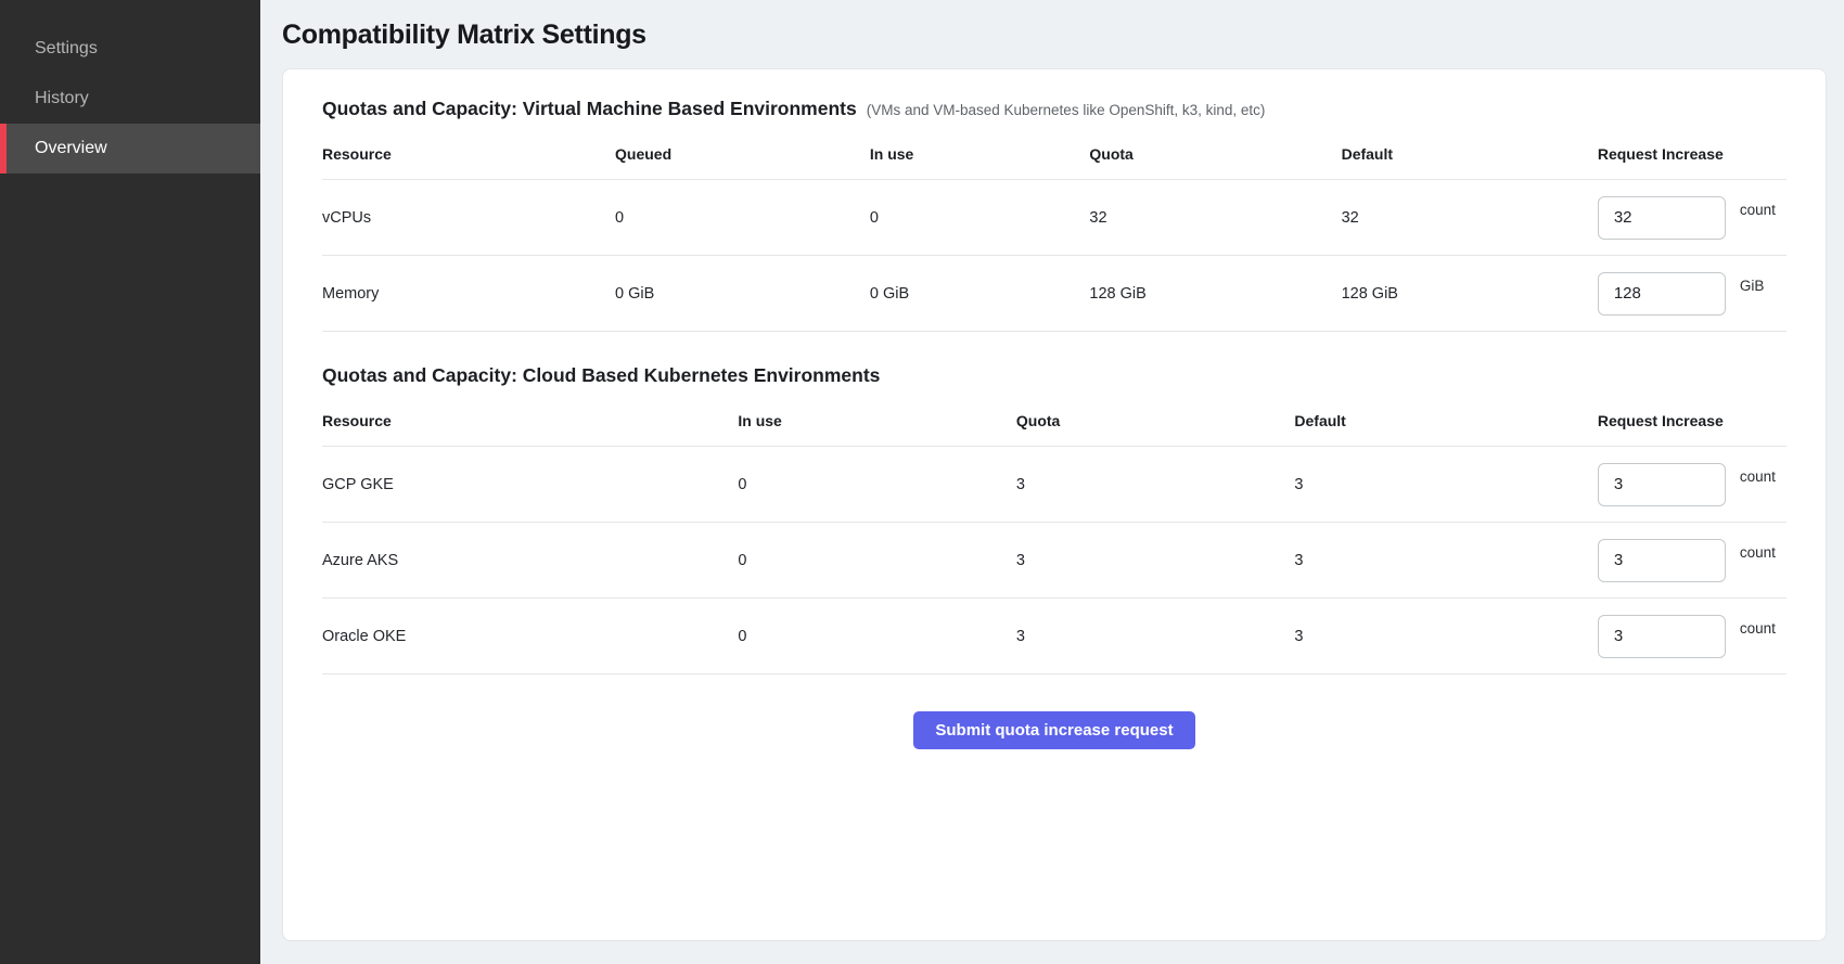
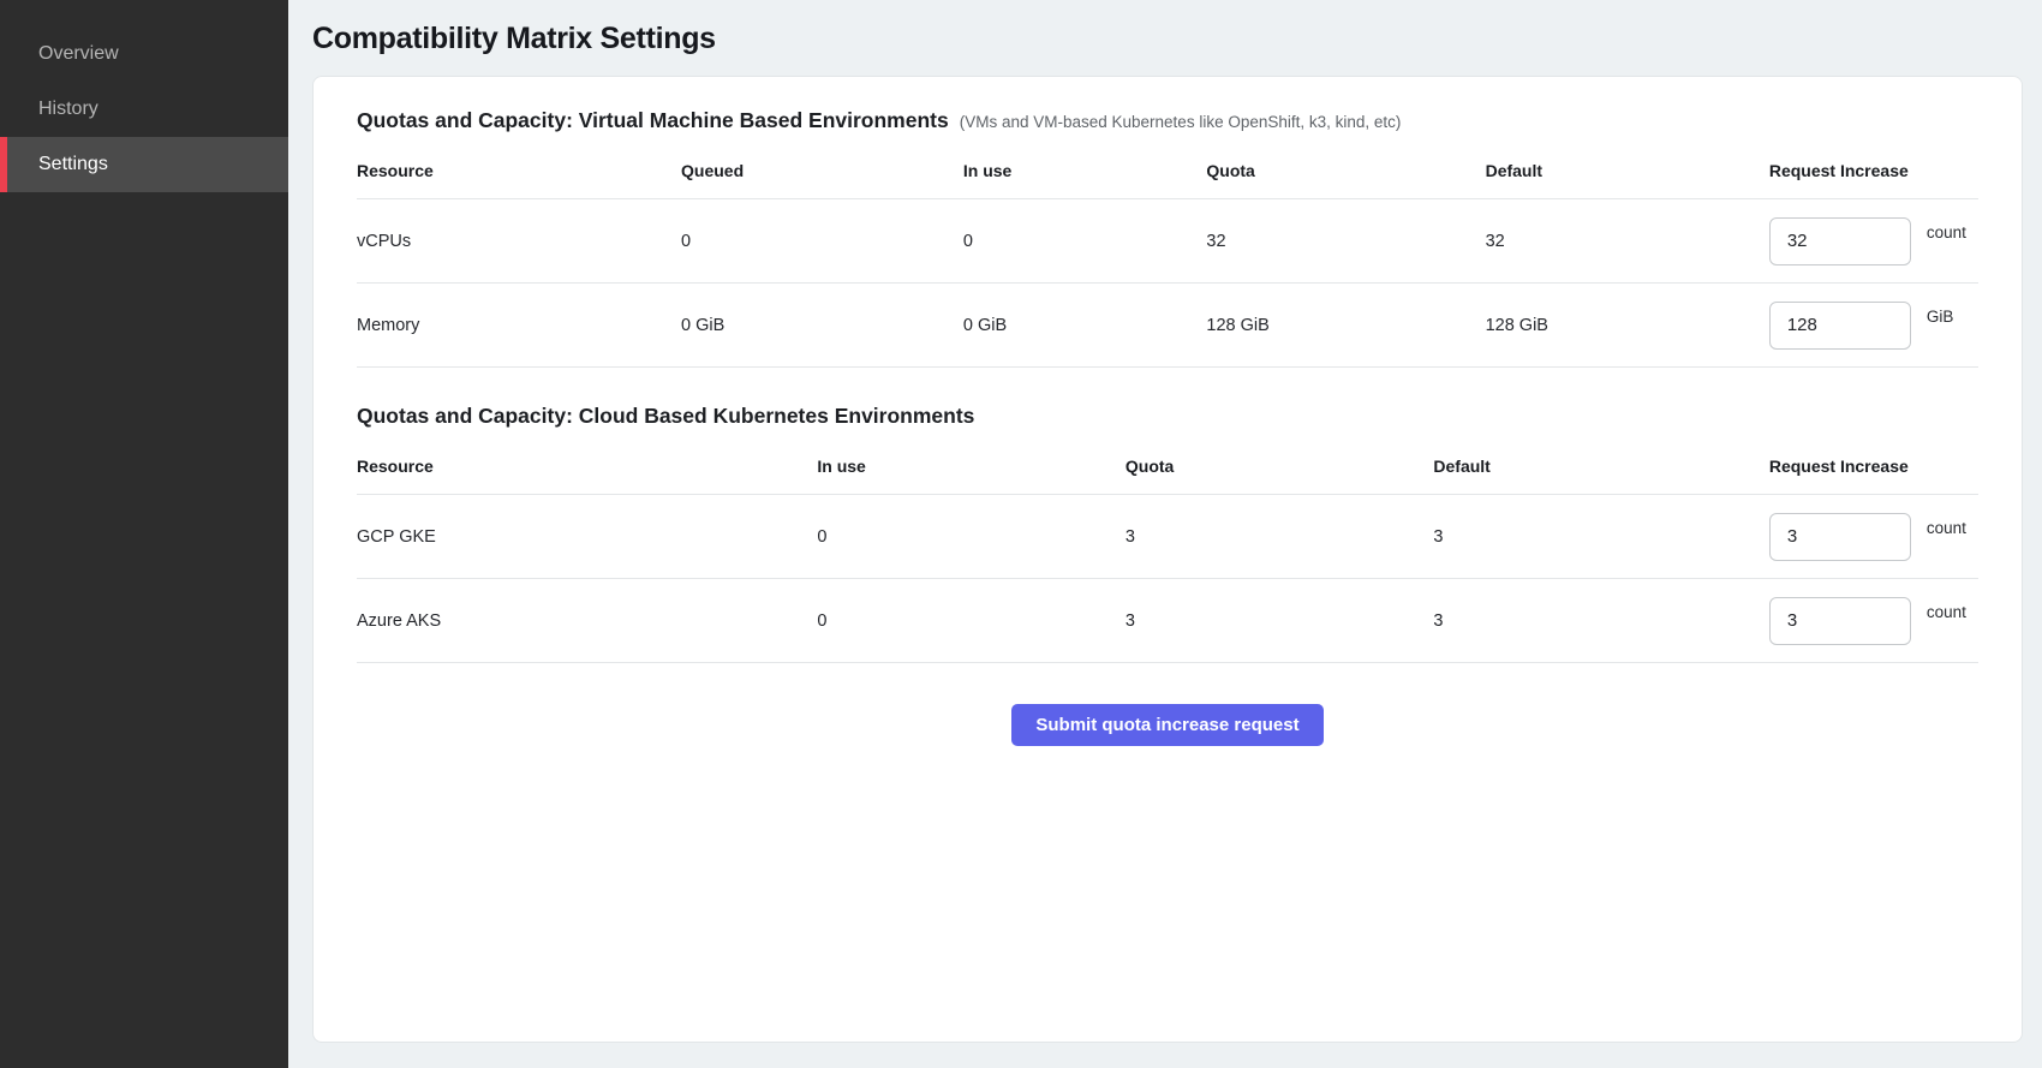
- Settings
+ Overview
  History
- Overview
+ Settings
  Compatibility Matrix Settings
  Quotas and Capacity: Virtual Machine Based Environments
  (VMs and VM-based Kubernetes like OpenShift, k3, kind, etc)
  Resource	Queued	In use	Quota	Default	Request Increase
  vCPUs	0	0	32	32	32 count
  Memory	0 GiB	0 GiB	128 GiB	128 GiB	128 GiB
  Quotas and Capacity: Cloud Based Kubernetes Environments
  Resource	In use	Quota	Default	Request Increase
  GCP GKE	0	3	3	3 count
  Azure AKS	0	3	3	3 count
- Oracle OKE	0	3	3	3 count
  Submit quota increase request
